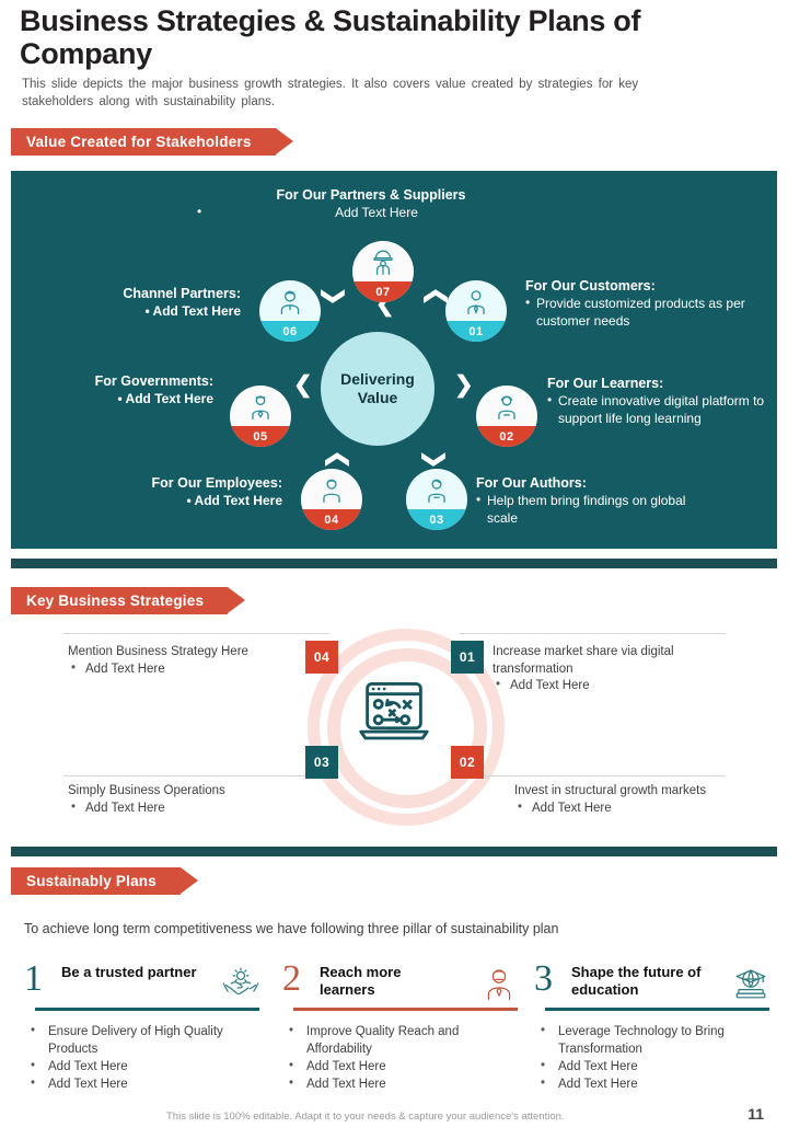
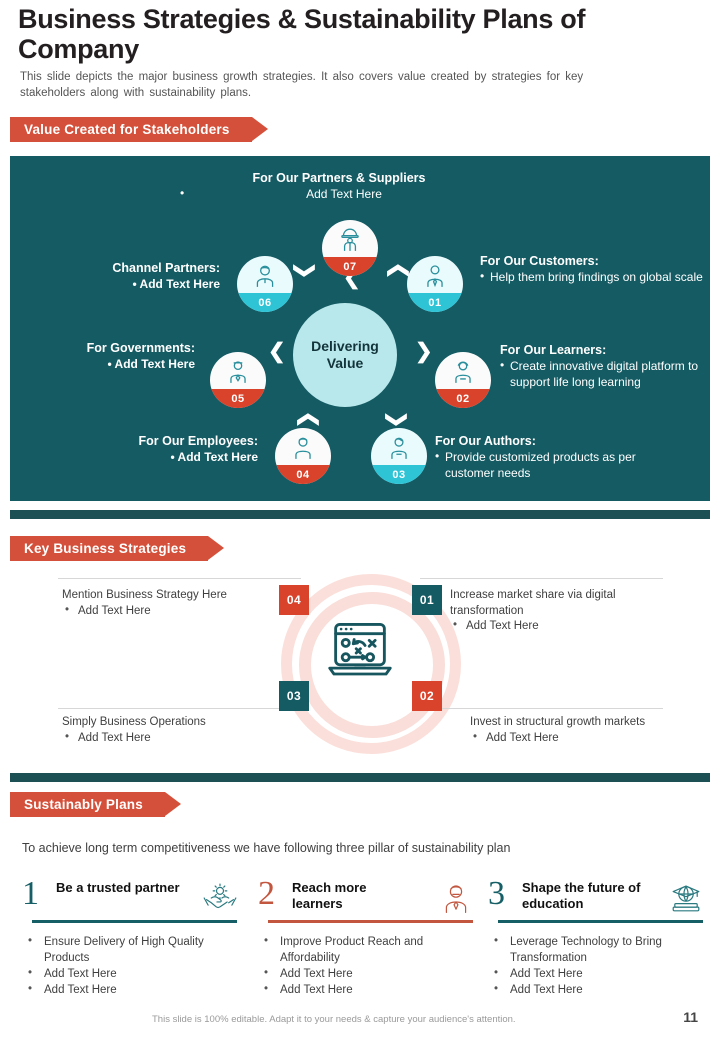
  Business Strategies & Sustainability Plans of Company
  This slide depicts the major business growth strategies. It also covers value created by strategies for key stakeholders along with sustainability plans.
  Value Created for Stakeholders
  Delivering Value
  ❮
  ❮
  ❯
  07
  06
  01
  05
  02
  04
  03
  For Our Partners & Suppliers
  Add Text Here
  For Our Customers:
- Provide customized products as per customer needs
+ Help them bring findings on global scale
  Channel Partners:
  • Add Text Here
  For Our Learners:
  Create innovative digital platform to support life long learning
  For Governments:
  • Add Text Here
  For Our Authors:
- Help them bring findings on global scale
+ Provide customized products as per customer needs
  For Our Employees:
  • Add Text Here
  Key Business Strategies
  04
  01
  03
  02
  Mention Business Strategy Here
  Add Text Here
  Increase market share via digital transformation
  Add Text Here
  Simply Business Operations
  Add Text Here
  Invest in structural growth markets
  Add Text Here
  Sustainably Plans
  To achieve long term competitiveness we have following three pillar of sustainability plan
  1
  Be a trusted partner
  Ensure Delivery of High Quality Products
  Add Text Here
  Add Text Here
  2
  Reach more learners
- Improve Quality Reach and Affordability
+ Improve Product Reach and Affordability
  Add Text Here
  Add Text Here
  3
  Shape the future of education
  Leverage Technology to Bring Transformation
  Add Text Here
  Add Text Here
  This slide is 100% editable. Adapt it to your needs & capture your audience's attention.
  11
